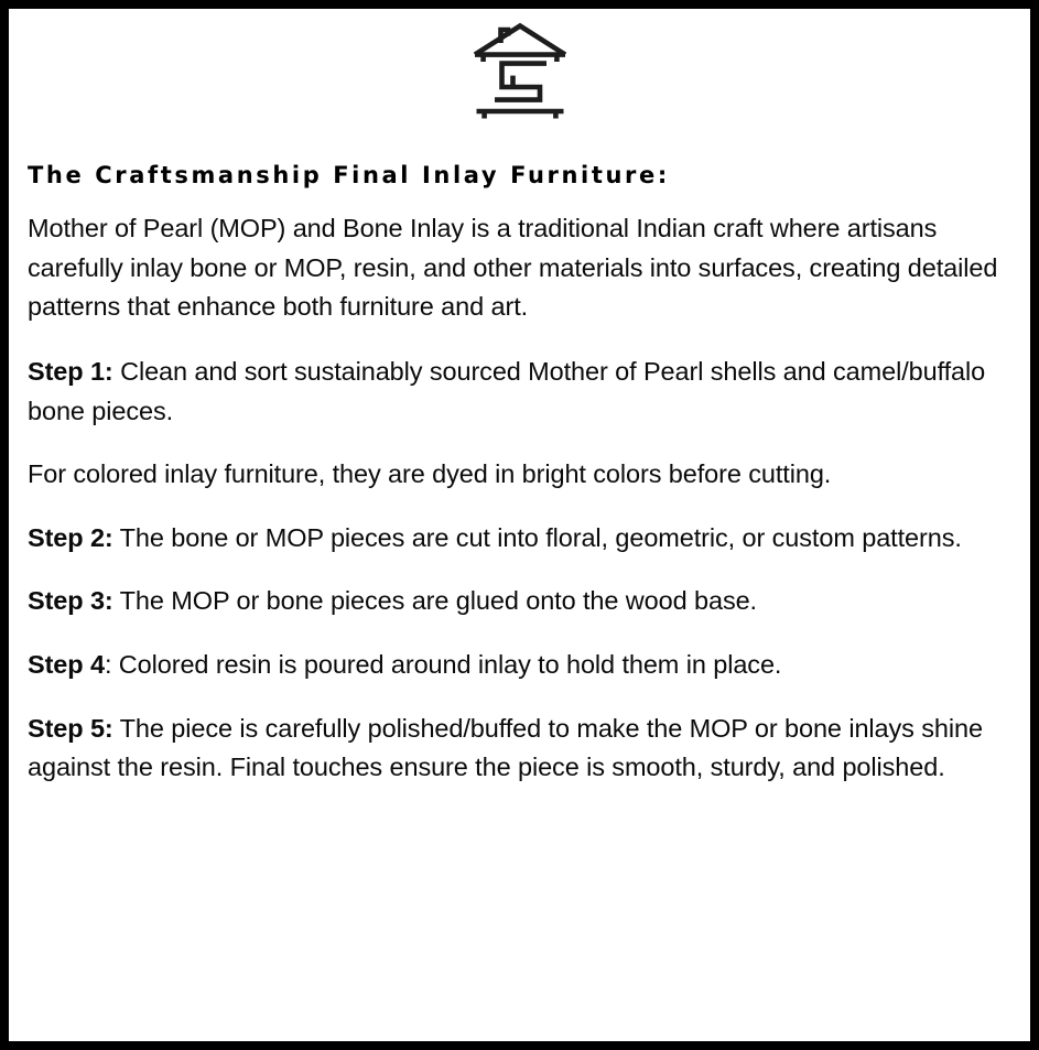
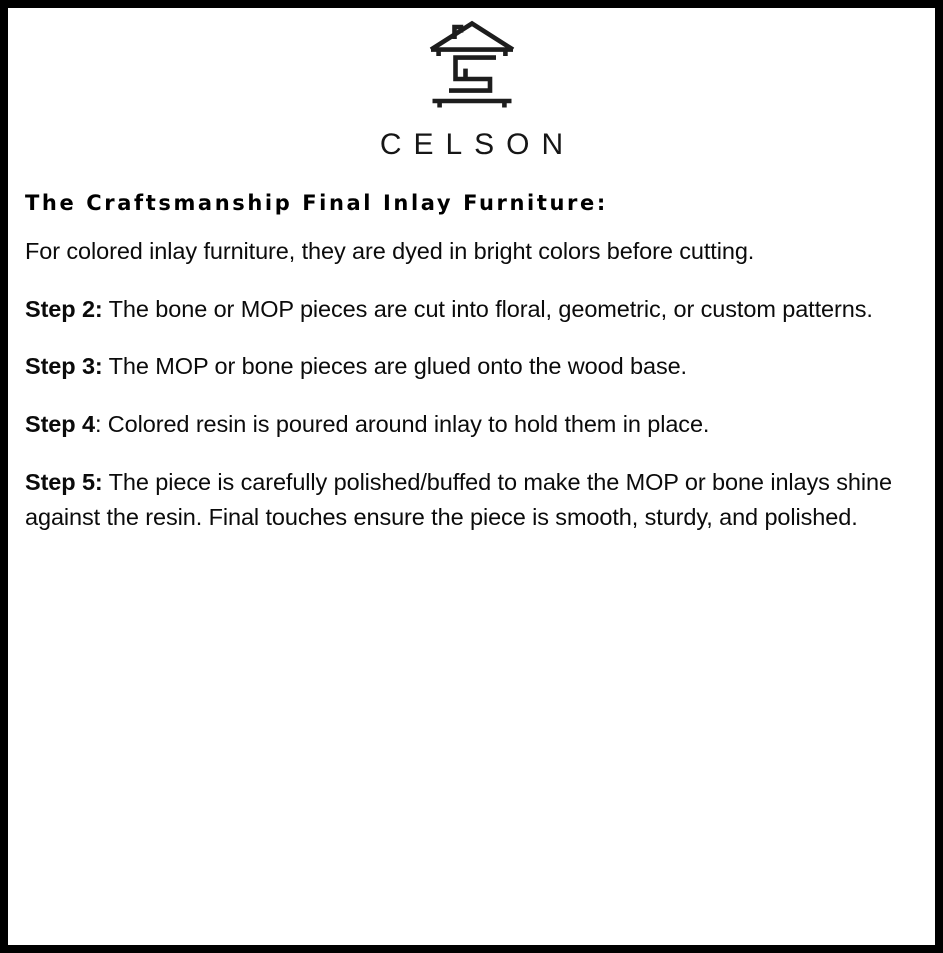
+ CELSON
  The Craftsmanship Final Inlay Furniture:
- Mother of Pearl (MOP) and Bone Inlay is a traditional Indian craft where artisans carefully inlay bone or MOP, resin, and other materials into surfaces, creating detailed patterns that enhance both furniture and art.
- Step 1: Clean and sort sustainably sourced Mother of Pearl shells and camel/buffalo bone pieces.
  For colored inlay furniture, they are dyed in bright colors before cutting.
  Step 2: The bone or MOP pieces are cut into floral, geometric, or custom patterns.
  Step 3: The MOP or bone pieces are glued onto the wood base.
  Step 4: Colored resin is poured around inlay to hold them in place.
  Step 5: The piece is carefully polished/buffed to make the MOP or bone inlays shine against the resin. Final touches ensure the piece is smooth, sturdy, and polished.
